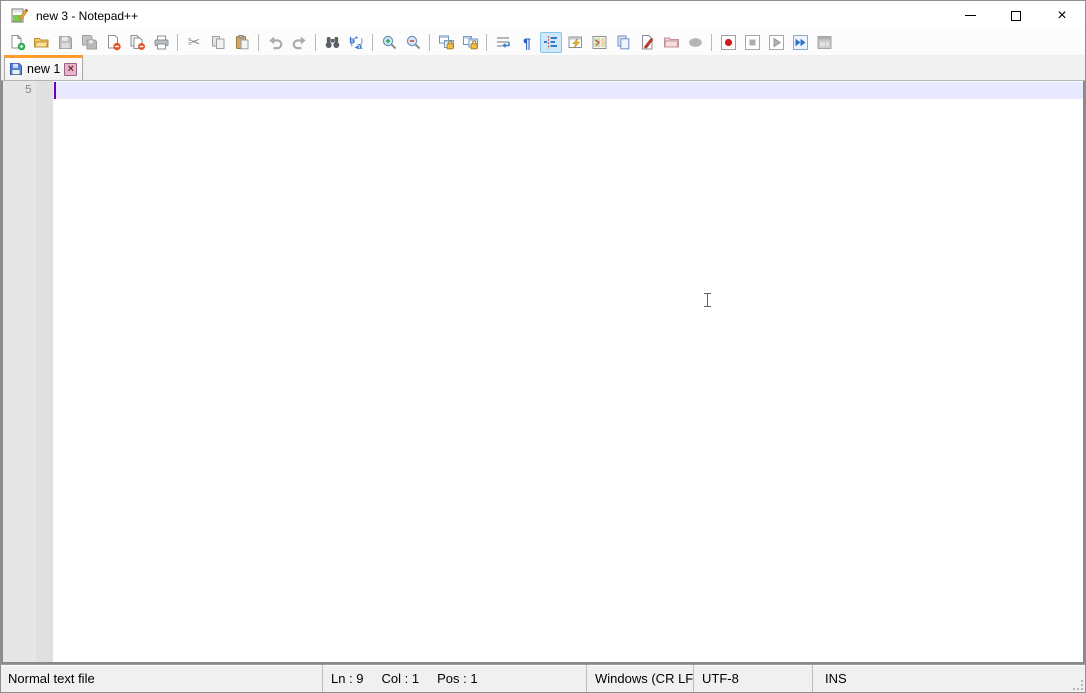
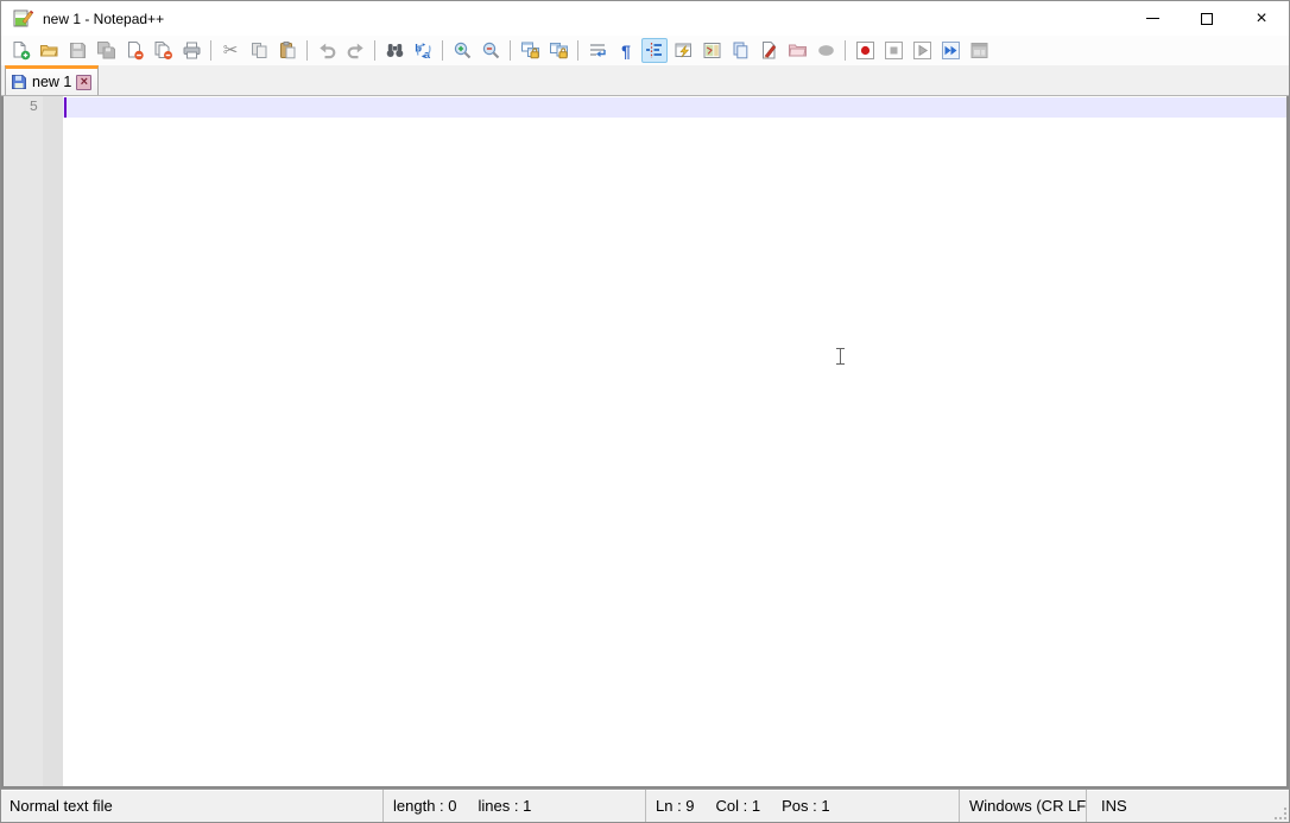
- new 3 - Notepad++
+ new 1 - Notepad++
  ×
  ✂
  a
  ¶
  new 1
  ×
  5
  Normal text file
+ length : 0
+ lines : 1
  Ln : 9
  Col : 1
  Pos : 1
  Windows (CR LF
- UTF-8
  INS
